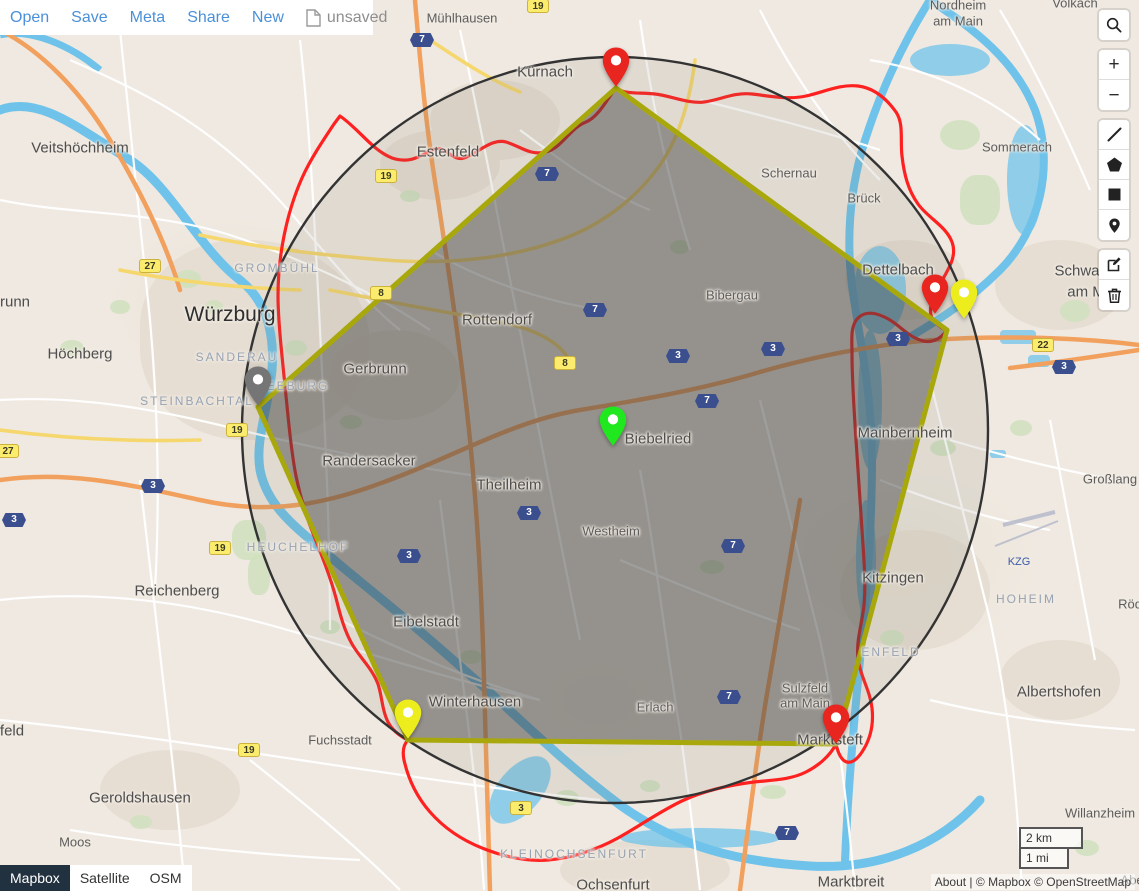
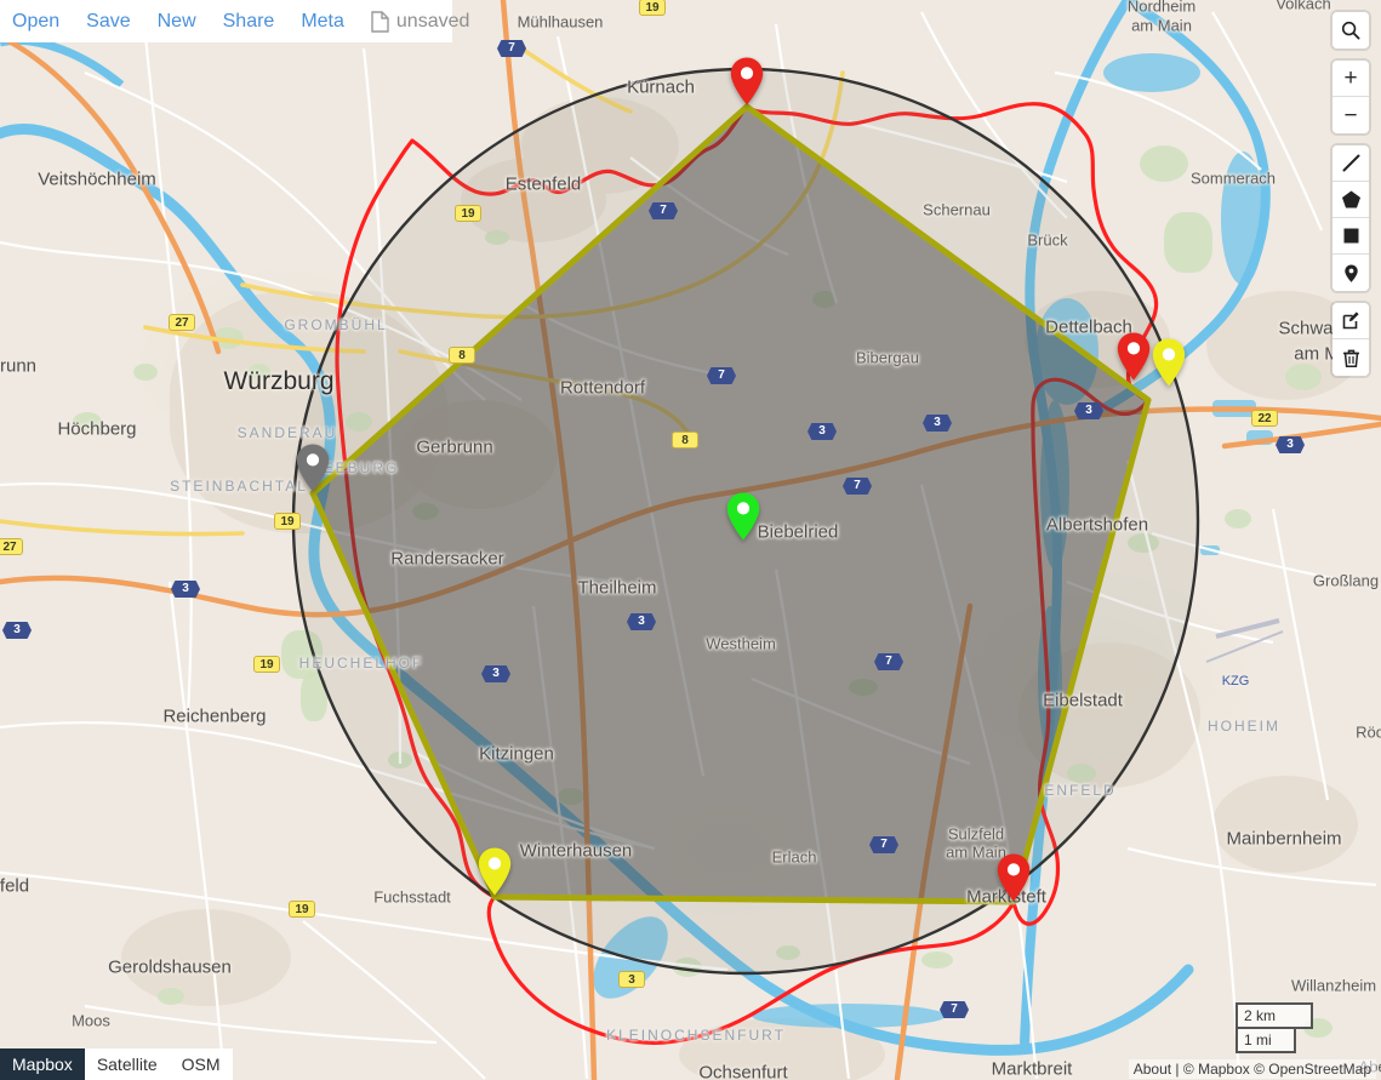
  Mühlhausen
  Kürnach
  Nordheim
  am Main
  Volkach
  Estenfeld
  Veitshöchheim
  Sommerach
  Schernau
  Brück
  GROMBÜHL
  Dettelbach
  Schwa
  Bibergau
  Würzburg
  SANDERAU
  Höchberg
  Gerbrunn
  Rottendorf
  STEINBACHTAL
  EEBURG
  runn
  Biebelried
- Mainbernheim
+ Albertshofen
  Randersacker
  Theilheim
  Westheim
  HEUCHELHOF
  KZG
- Kitzingen
+ Eibelstadt
  Großlang
  HOHEIM
  Röd
  Reichenberg
- Eibelstadt
+ Kitzingen
  ENFELD
  Winterhausen
  Erlach
  Sulzfeld
  am Main
  Fuchsstadt
  Marktteft
- Albertshofen
+ Mainbernheim
  feld
  Geroldshausen
  Willanzheim
  Moos
  KLEINOCHSENFURT
  Ochsenfurt
  Marktbreit
  19
  7
  19
  7
  27
  8
  7
  3
  3
  3
  22
  3
  8
  19
  7
  27
  3
  3
  3
  7
  19
  3
  7
  19
  3
  7
  Open
  Save
- Meta
+ New
  Share
- New
+ Meta
  unsaved
  +
  −
  Mapbox
  Satellite
  OSM
  2 km
  1 mi
  About | © Mapbox © OpenStreetMap
